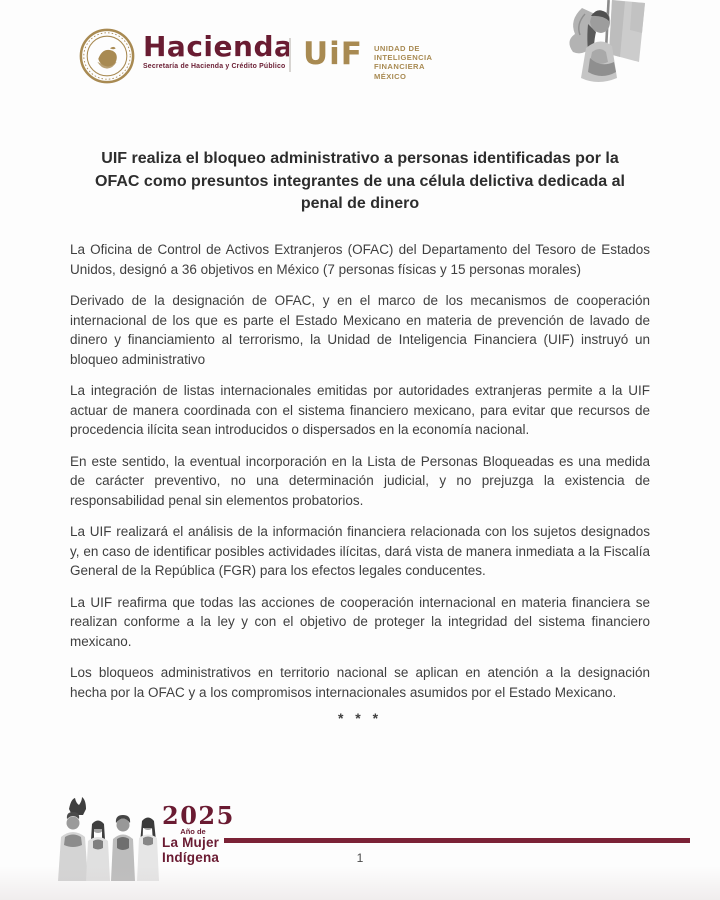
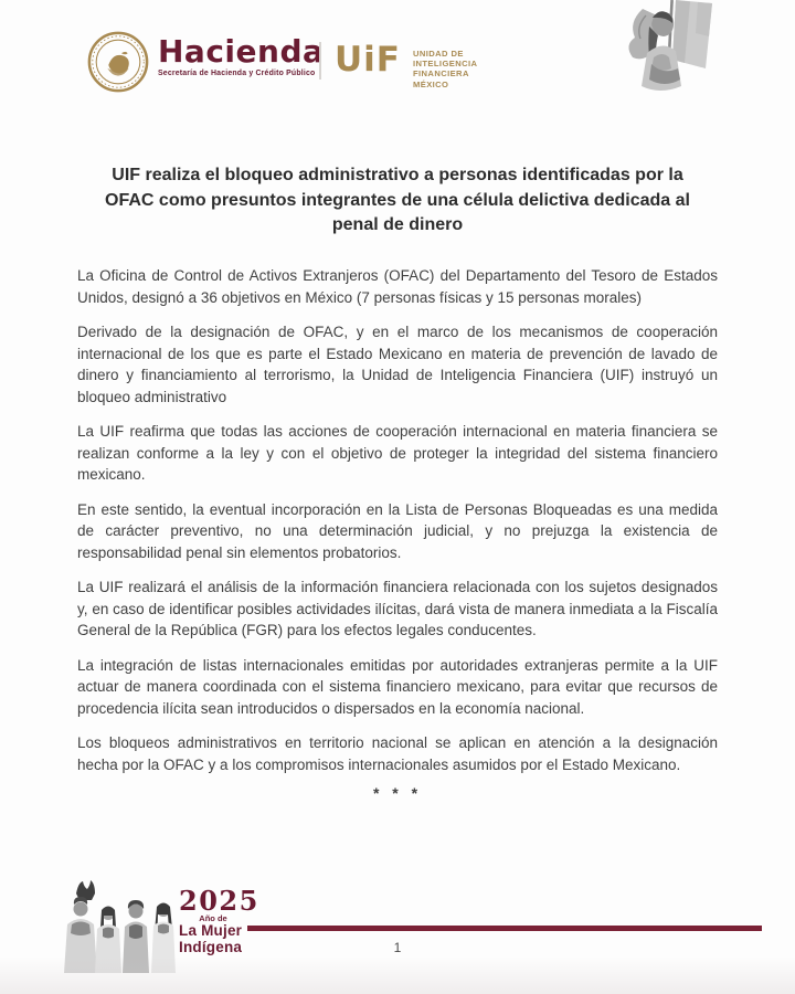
  Hacienda
  UiF
  UNIDAD DE
  INTELIGENCIA
  FINANCIERA
  MÉXICO
  UIF realiza el bloqueo administrativo a personas identificadas por la OFAC como presuntos integrantes de una célula delictiva dedicada al penal de dinero
  La Oficina de Control de Activos Extranjeros (OFAC) del Departamento del Tesoro de Estados Unidos, designó a 36 objetivos en México (7 personas físicas y 15 personas morales)
  Derivado de la designación de OFAC, y en el marco de los mecanismos de cooperación internacional de los que es parte el Estado Mexicano en materia de prevención de lavado de dinero y financiamiento al terrorismo, la Unidad de Inteligencia Financiera (UIF) instruyó un bloqueo administrativo
- La integración de listas internacionales emitidas por autoridades extranjeras permite a la UIF actuar de manera coordinada con el sistema financiero mexicano, para evitar que recursos de procedencia ilícita sean introducidos o dispersados en la economía nacional.
+ La UIF reafirma que todas las acciones de cooperación internacional en materia financiera se realizan conforme a la ley y con el objetivo de proteger la integridad del sistema financiero mexicano.
  En este sentido, la eventual incorporación en la Lista de Personas Bloqueadas es una medida de carácter preventivo, no una determinación judicial, y no prejuzga la existencia de responsabilidad penal sin elementos probatorios.
  La UIF realizará el análisis de la información financiera relacionada con los sujetos designados y, en caso de identificar posibles actividades ilícitas, dará vista de manera inmediata a la Fiscalía General de la República (FGR) para los efectos legales conducentes.
- La UIF reafirma que todas las acciones de cooperación internacional en materia financiera se realizan conforme a la ley y con el objetivo de proteger la integridad del sistema financiero mexicano.
+ La integración de listas internacionales emitidas por autoridades extranjeras permite a la UIF actuar de manera coordinada con el sistema financiero mexicano, para evitar que recursos de procedencia ilícita sean introducidos o dispersados en la economía nacional.
  Los bloqueos administrativos en territorio nacional se aplican en atención a la designación hecha por la OFAC y a los compromisos internacionales asumidos por el Estado Mexicano.
  * * *
  2025
  Año de
  La Mujer
  Indígena
  1
